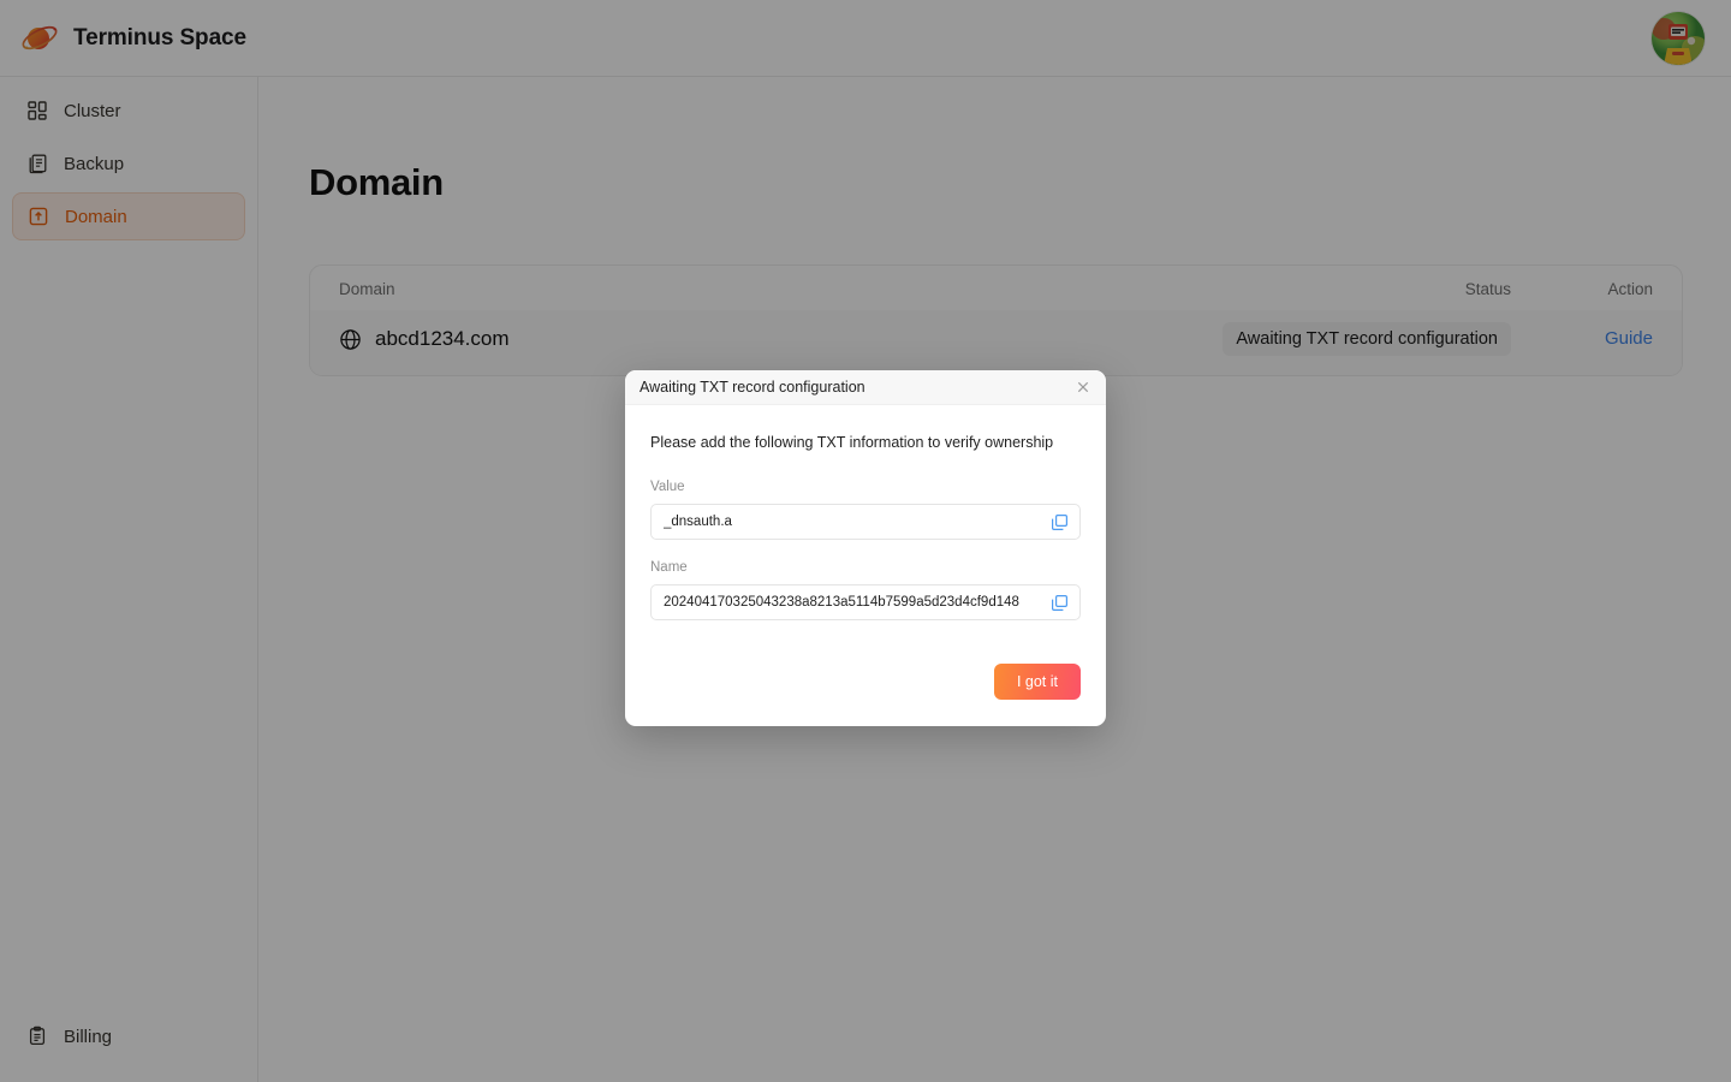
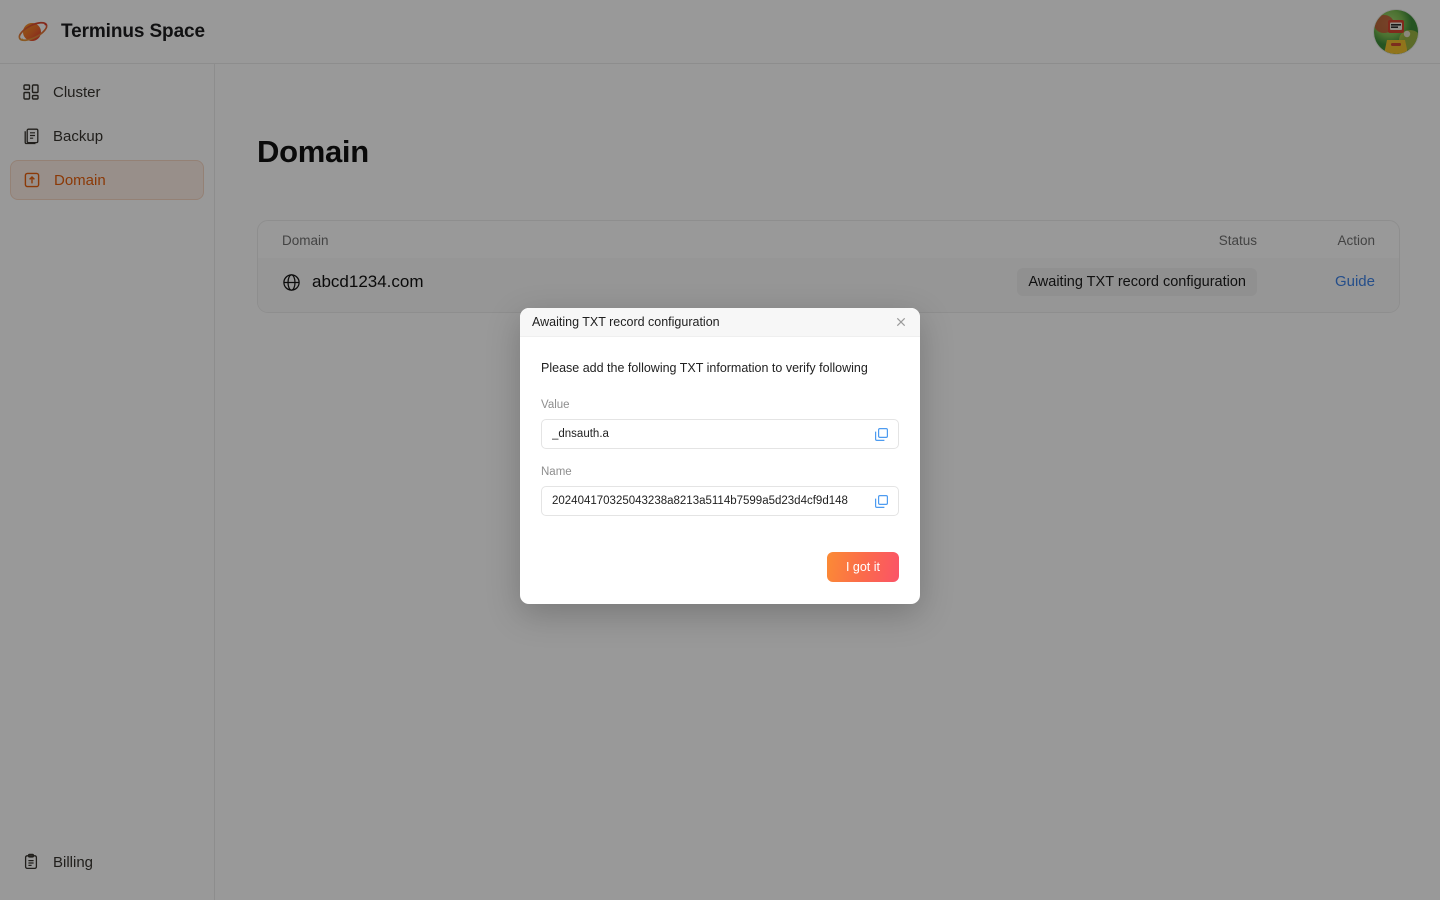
  Terminus Space
  Cluster
  Backup
  Domain
  Billing
  Domain
  Domain
  Status
  Action
  abcd1234.com
  Awaiting TXT record configuration
  Guide
  Awaiting TXT record configuration
- Please add the following TXT information to verify ownership
+ Please add the following TXT information to verify following
  Value
  _dnsauth.a
  Name
  202404170325043238a8213a5114b7599a5d23d4cf9d148
  I got it
